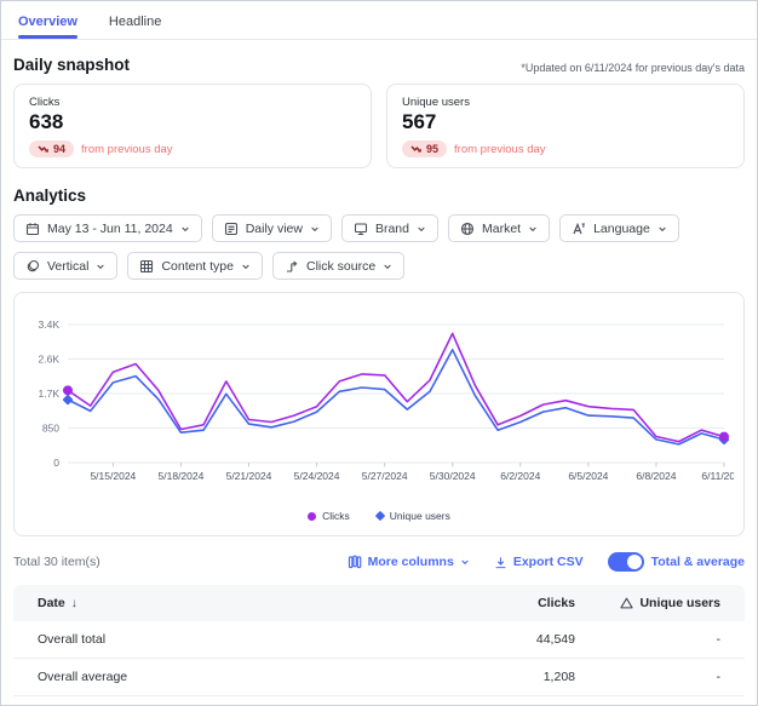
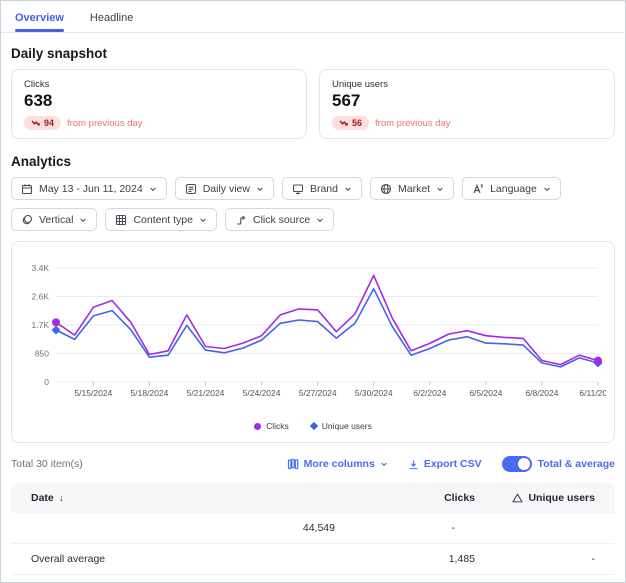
  Overview
  Headline
  Daily snapshot
- *Updated on 6/11/2024 for previous day's data
  Clicks
  638
  94
  from previous day
  Unique users
  567
- 95
+ 56
  from previous day
  Analytics
  May 13 - Jun 11, 2024
  Daily view
  Brand
  Market
  Language
  Vertical
  Content type
  Click source
  0
  850
  1.7K
  2.6K
  3.4K
  5/15/2024
  5/18/2024
  5/21/2024
  5/24/2024
  5/27/2024
  5/30/2024
  6/2/2024
  6/5/2024
  6/8/2024
  6/11/20
  Clicks
  Unique users
  Total 30 item(s)
  More columns
  Export CSV
  Total & average
  Date
  ↓
  Clicks
  Unique users
- Overall total
  44,549
  -
  Overall average
- 1,208
+ 1,485
  -
